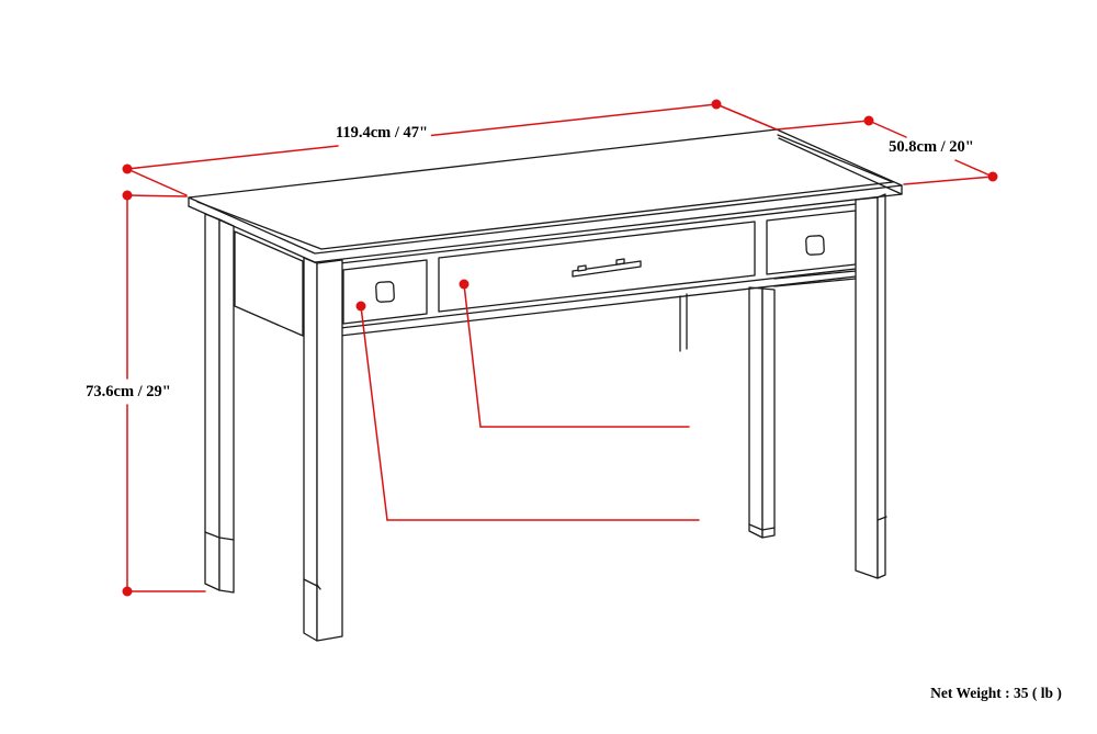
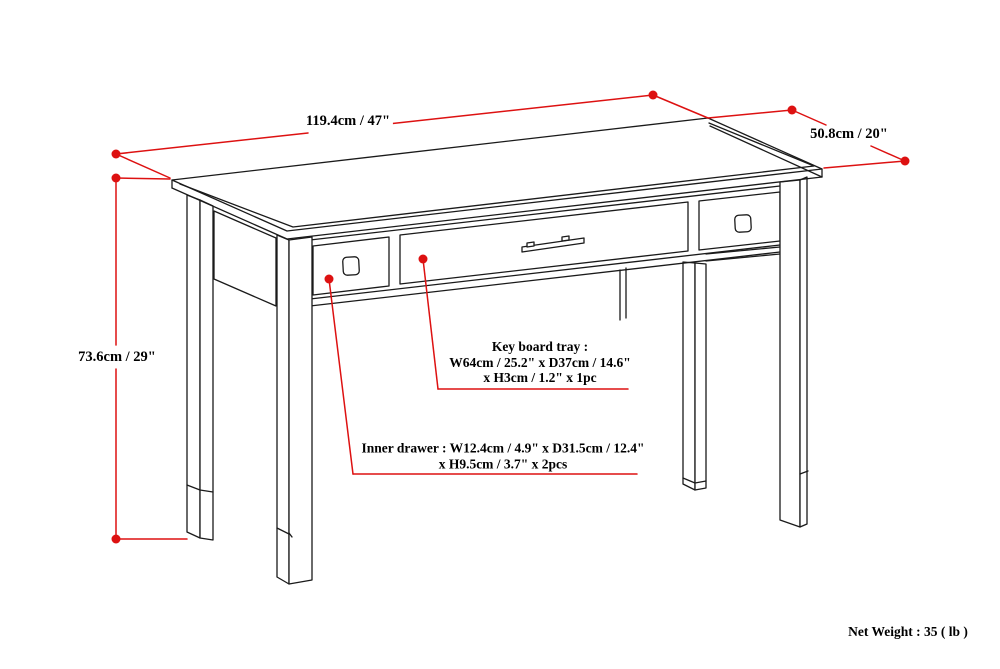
  119.4cm / 47"
  50.8cm / 20"
  73.6cm / 29"
+ Key board tray :
+ W64cm / 25.2" x D37cm / 14.6"
+ x H3cm / 1.2" x 1pc
+ Inner drawer : W12.4cm / 4.9" x D31.5cm / 12.4"
+ x H9.5cm / 3.7" x 2pcs
  Net Weight : 35 ( lb )
